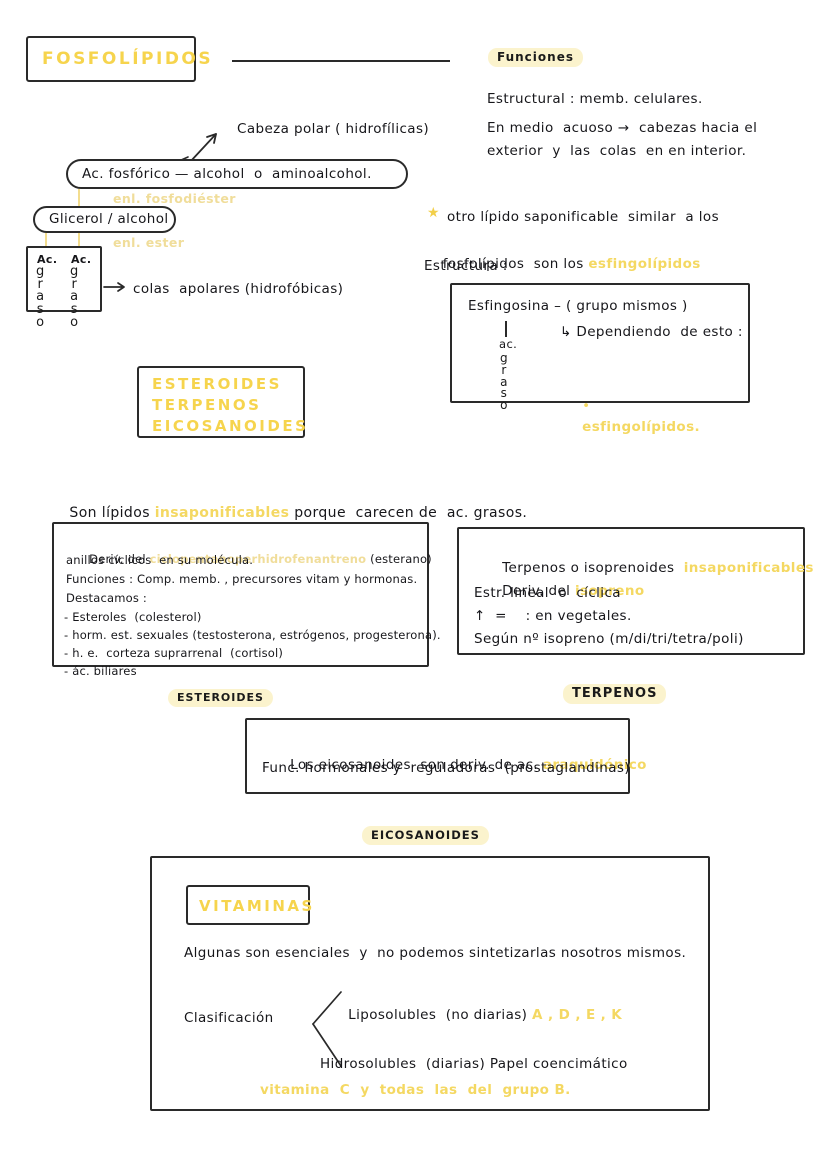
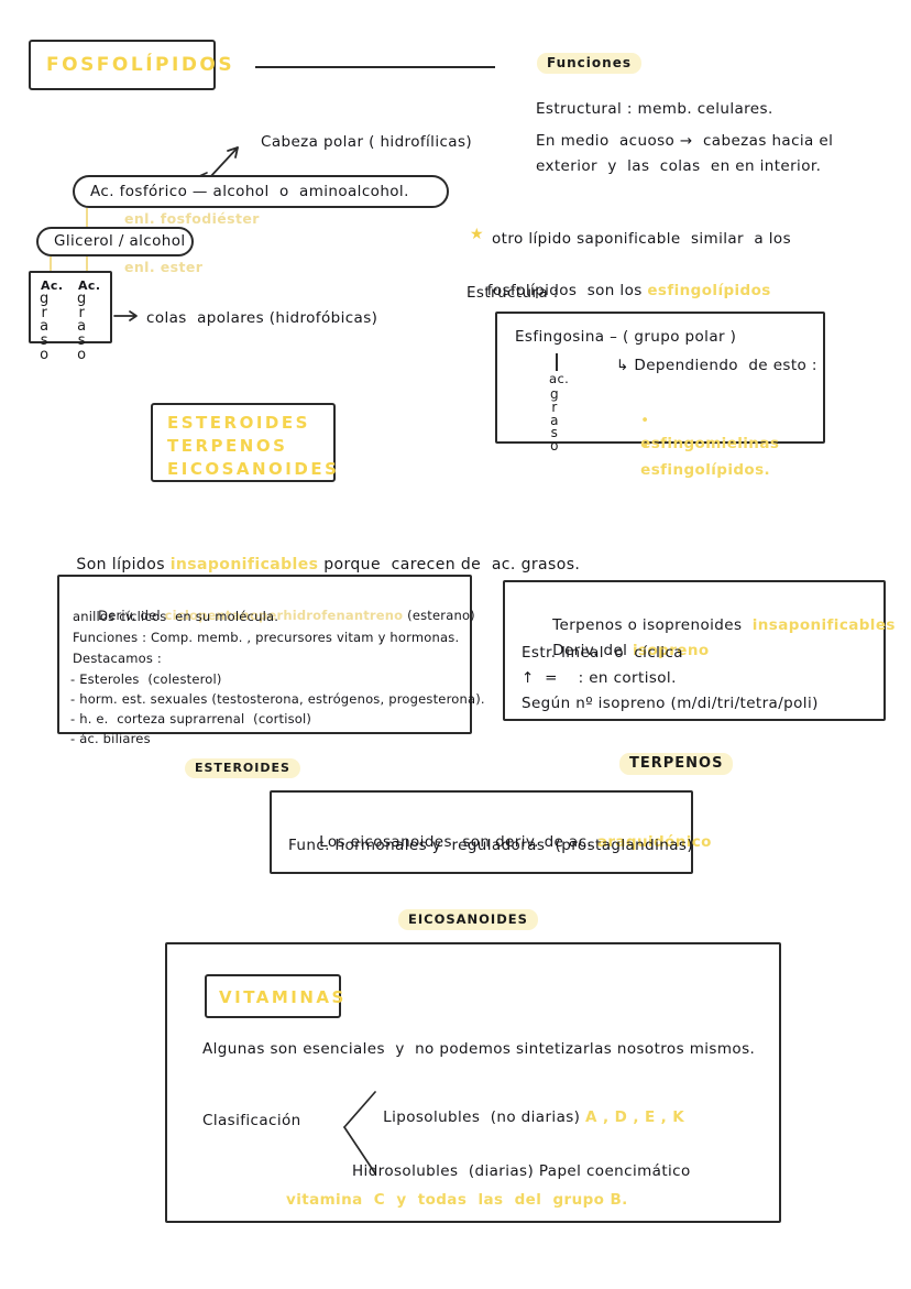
  FOSFOLÍPIDOS
  Funciones
  Estructural : memb. celulares.
  En medio acuoso → cabezas hacia el
  exterior y las colas en en interior.
  Cabeza polar ( hidrofílicas)
  Ac. fosfórico — alcohol o aminoalcohol.
  enl. fosfodiéster
  Glicerol / alcohol
  enl. ester
  Ac.
  Ac.
  g
  r
  a
  s
  o
  g
  r
  a
  s
  o
  colas apolares (hidrofóbicas)
  ★
  otro lípido saponificable similar a los
  fosfolípidos son los esfingolípidos
  Estructura :
- Esfingosina – ( grupo mismos )
+ Esfingosina – ( grupo polar )
  ac.
  g
  r
  a
  s
  o
  ↳ Dependiendo de esto :
+ • esfingomielinas
  • esfingolípidos.
  ESTEROIDES
  TERPENOS
  EICOSANOIDES
  Son lípidos insaponificables porque carecen de ac. grasos.
  Deriv. del ciclopentanoperhidrofenantreno (esterano)
  anillos cíclicos en su molécula.
  Funciones : Comp. memb. , precursores vitam y hormonas.
  Destacamos :
  - Esteroles (colesterol)
  - horm. est. sexuales (testosterona, estrógenos, progesterona).
  - h. e. corteza suprarrenal (cortisol)
  - ác. biliares
  Terpenos o isoprenoides insaponificables
  Deriv. del isopreno
  Estr. lineal o cíclica
- ↑ = : en vegetales.
+ ↑ = : en cortisol.
  Según nº isopreno (m/di/tri/tetra/poli)
  ESTEROIDES
  TERPENOS
  Los eicosanoides son deriv. de ac. araquidónico
  Func. hormonales y reguladoras (prostaglandinas)
  EICOSANOIDES
  VITAMINAS
  Algunas son esenciales y no podemos sintetizarlas nosotros mismos.
  Clasificación
  Liposolubles (no diarias) A , D , E , K
  Hidrosolubles (diarias) Papel coencimático
  vitamina C y todas las del grupo B.
